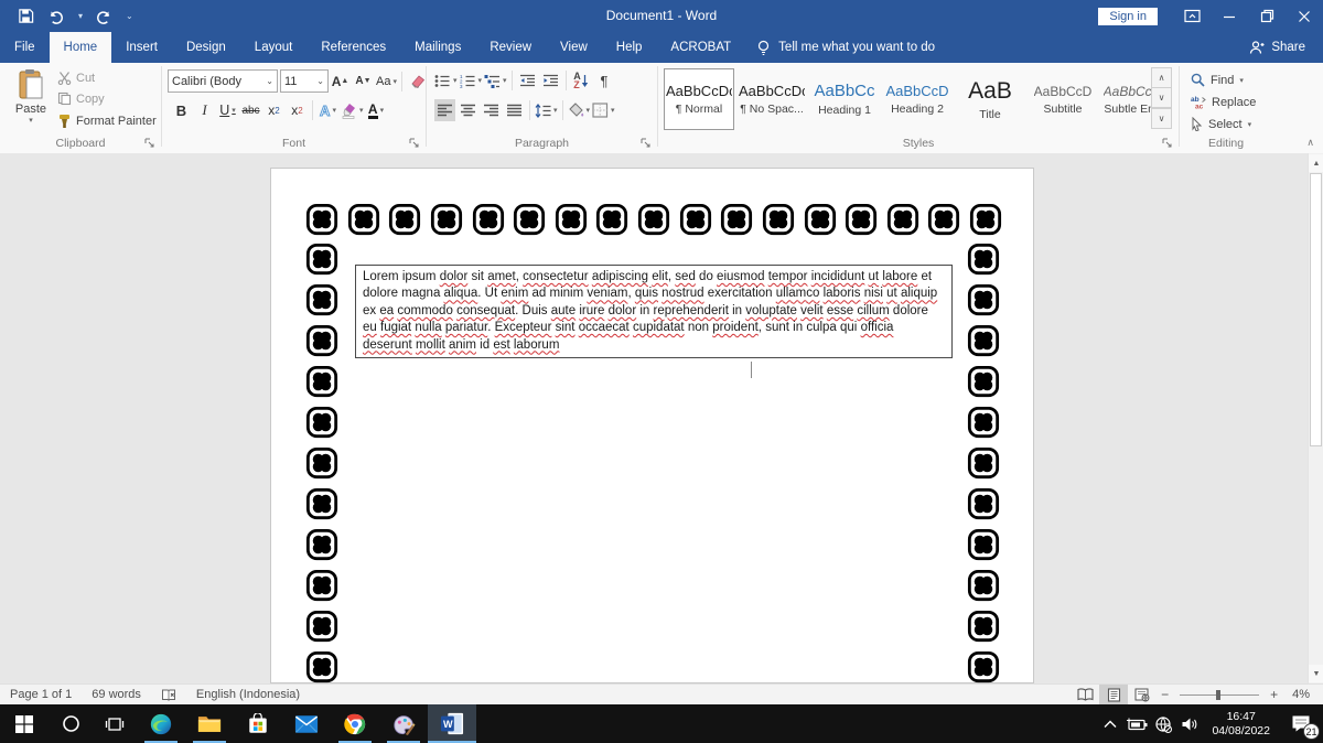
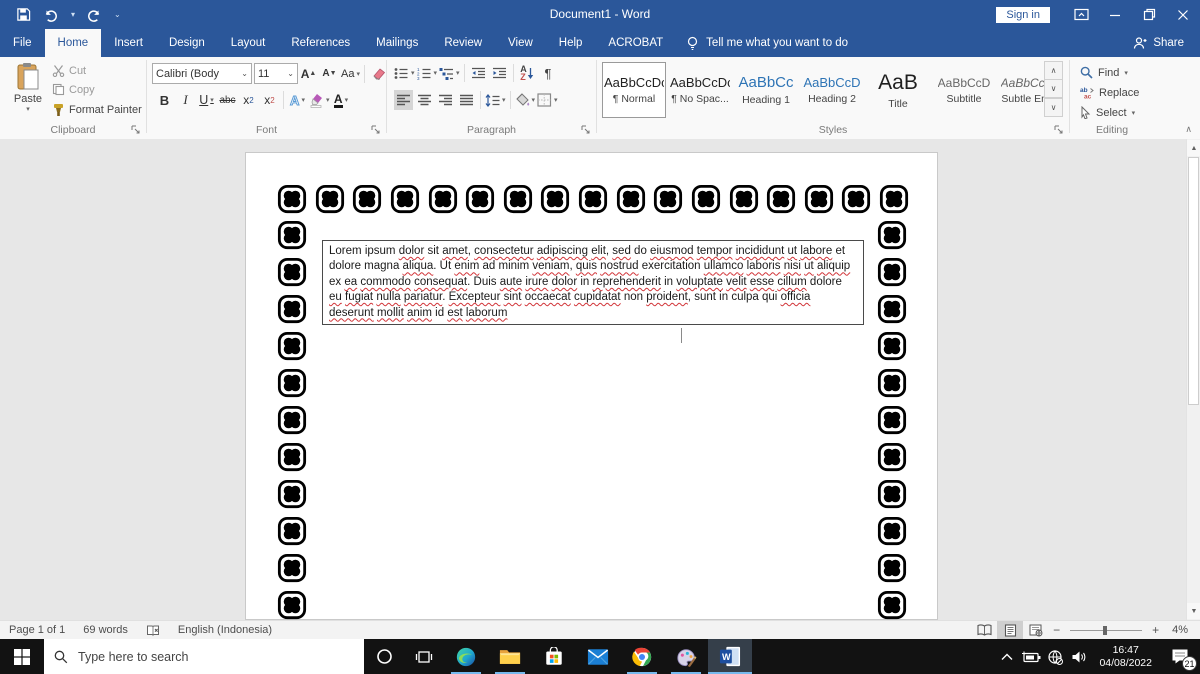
  ▾
  ⌄
  Document1 - Word
  Sign in
  File
  Home
  Insert
  Design
  Layout
  References
  Mailings
  Review
  View
  Help
  ACROBAT
  Tell me what you want to do
  Share
  Paste
  Cut
  Copy
  Format Painter
  Clipboard
  Calibri (Body
  ⌄
  11
  ⌄
  A
  A
  Aa
  B
  I
  U
  abc
  x
  2
  x
  2
  A
  A
  Font
  A
  Z
  ¶
  Paragraph
  AaBbCcD
  ¶ Normal
  AaBbCcD
  ¶ No Spac...
  AaBbCc
  Heading 1
  AaBbCcD
  Heading 2
  AaB
  Title
  AaBbCcD
  Subtitle
  AaBbCc
  ∧
  ∨
  ∨
  Styles
  Find
  Replace
  Select
  Editing
  ∧
  Lorem ipsum dolor sit amet, consectetur adipiscing elit, sed do eiusmod tempor incididunt ut labore et dolore magna aliqua. Ut enim ad minim veniam, quis nostrud exercitation ullamco laboris nisi ut aliquip ex ea commodo consequat. Duis aute irure dolor in reprehenderit in voluptate velit esse cillum dolore eu fugiat nulla pariatur. Excepteur sint occaecat cupidatat non proident, sunt in culpa qui officia deserunt mollit anim id est laborum
  Page 1 of 1
  69 words
  English (Indonesia)
  −
  +
  4%
+ Type here to search
  W
  16:47
  04/08/2022
  21
